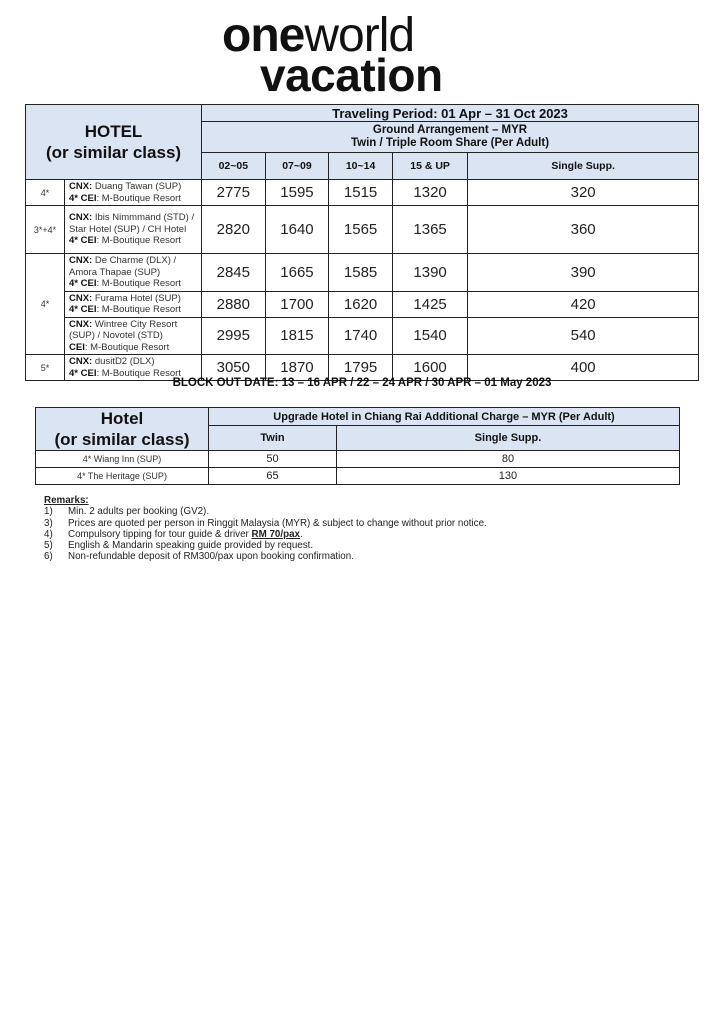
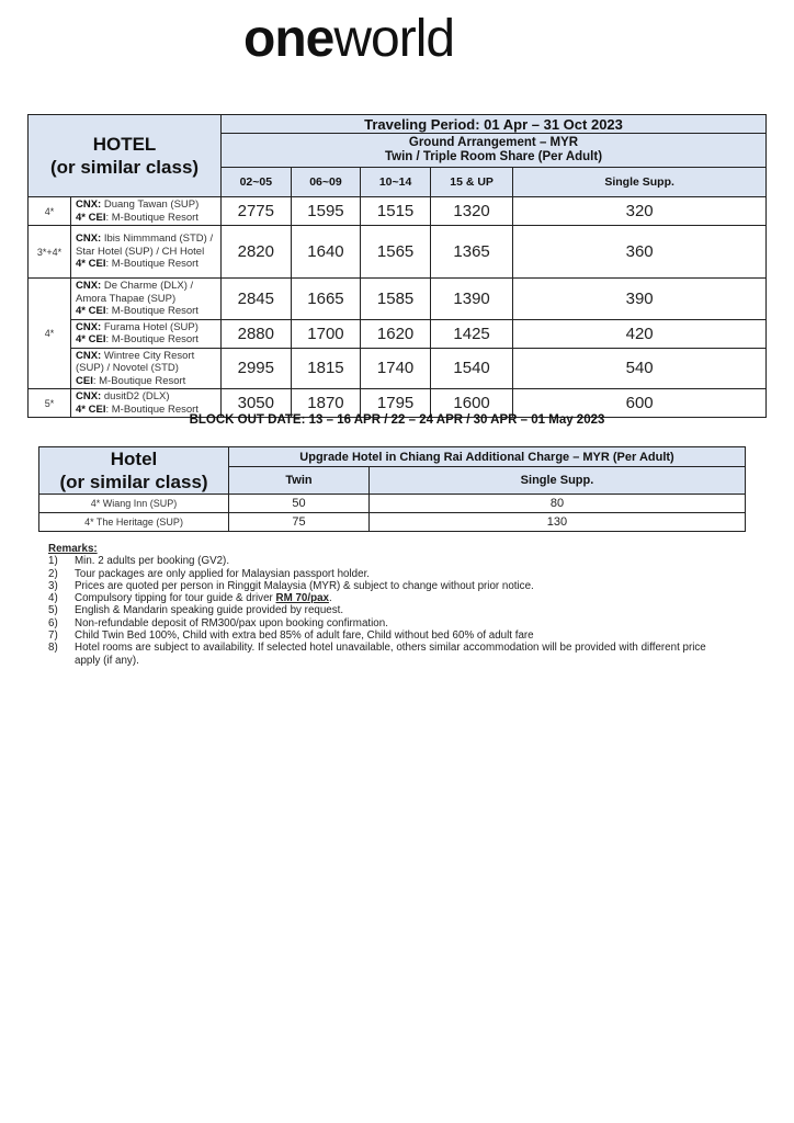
  oneworld
- vacation
  HOTEL (or similar class)	Traveling Period: 01 Apr – 31 Oct 2023
  Ground Arrangement – MYR Twin / Triple Room Share (Per Adult)
- 02~05	07~09	10~14	15 & UP	Single Supp.
+ 02~05	06~09	10~14	15 & UP	Single Supp.
  4*	CNX: Duang Tawan (SUP)4* CEI: M-Boutique Resort	2775	1595	1515	1320	320
  3*+4*	CNX: Ibis Nimmmand (STD) / Star Hotel (SUP) / CH Hotel4* CEI: M-Boutique Resort	2820	1640	1565	1365	360
  4*	CNX: De Charme (DLX) / Amora Thapae (SUP)4* CEI: M-Boutique Resort	2845	1665	1585	1390	390
  CNX: Furama Hotel (SUP)4* CEI: M-Boutique Resort	2880	1700	1620	1425	420
  CNX: Wintree City Resort (SUP) / Novotel (STD)CEI: M-Boutique Resort	2995	1815	1740	1540	540
- 5*	CNX: dusitD2 (DLX)4* CEI: M-Boutique Resort	3050	1870	1795	1600	400
+ 5*	CNX: dusitD2 (DLX)4* CEI: M-Boutique Resort	3050	1870	1795	1600	600
  BLOCK OUT DATE: 13 – 16 APR / 22 – 24 APR / 30 APR – 01 May 2023
  Hotel (or similar class)	Upgrade Hotel in Chiang Rai Additional Charge – MYR (Per Adult)
  Twin	Single Supp.
  4* Wiang Inn (SUP)	50	80
- 4* The Heritage (SUP)	65	130
+ 4* The Heritage (SUP)	75	130
  Remarks:
  1)
  Min. 2 adults per booking (GV2).
+ 2)
+ Tour packages are only applied for Malaysian passport holder.
  3)
  Prices are quoted per person in Ringgit Malaysia (MYR) & subject to change without prior notice.
  4)
  Compulsory tipping for tour guide & driver RM 70/pax.
  5)
  English & Mandarin speaking guide provided by request.
  6)
  Non-refundable deposit of RM300/pax upon booking confirmation.
+ 7)
+ Child Twin Bed 100%, Child with extra bed 85% of adult fare, Child without bed 60% of adult fare
+ 8)
+ Hotel rooms are subject to availability. If selected hotel unavailable, others similar accommodation will be provided with different price apply (if any).
